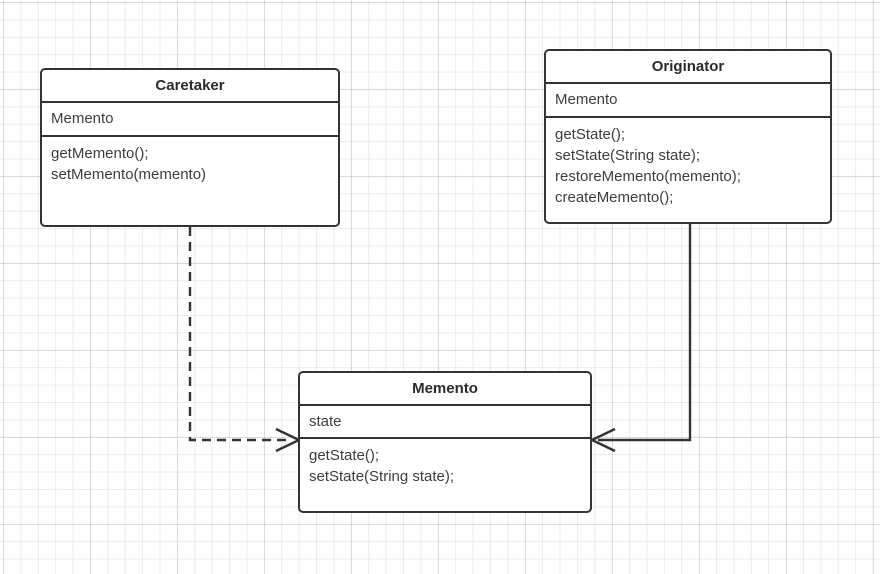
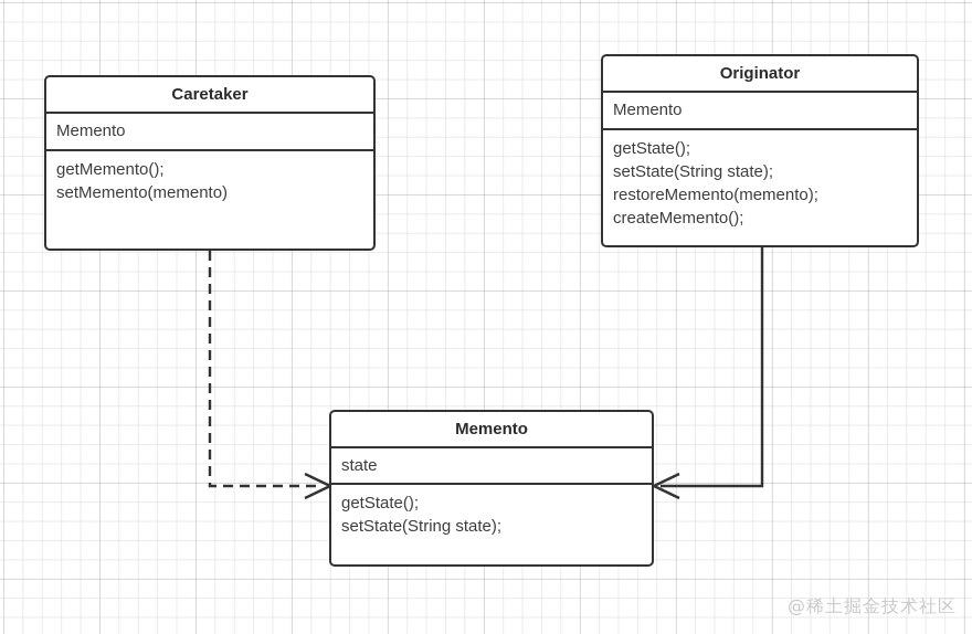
  Caretaker
  Memento
  getMemento();
  setMemento(memento)
  Originator
  Memento
  getState();
  setState(String state);
  restoreMemento(memento);
  createMemento();
  Memento
  state
  getState();
  setState(String state);
+ @稀土掘金技术社区
